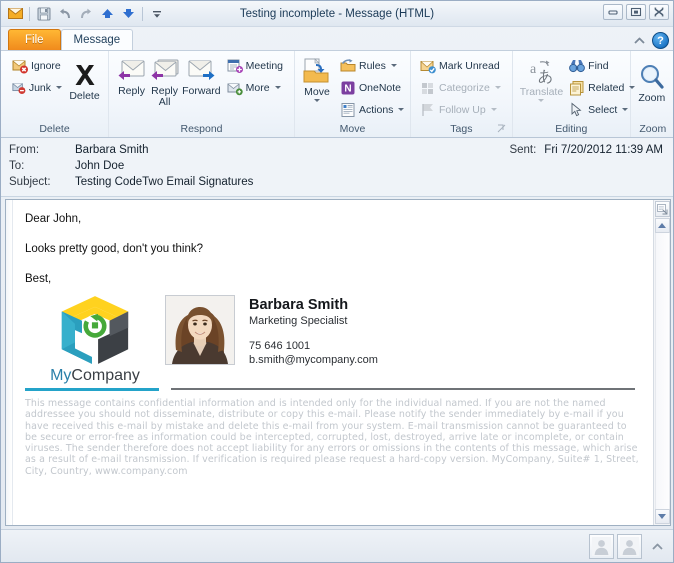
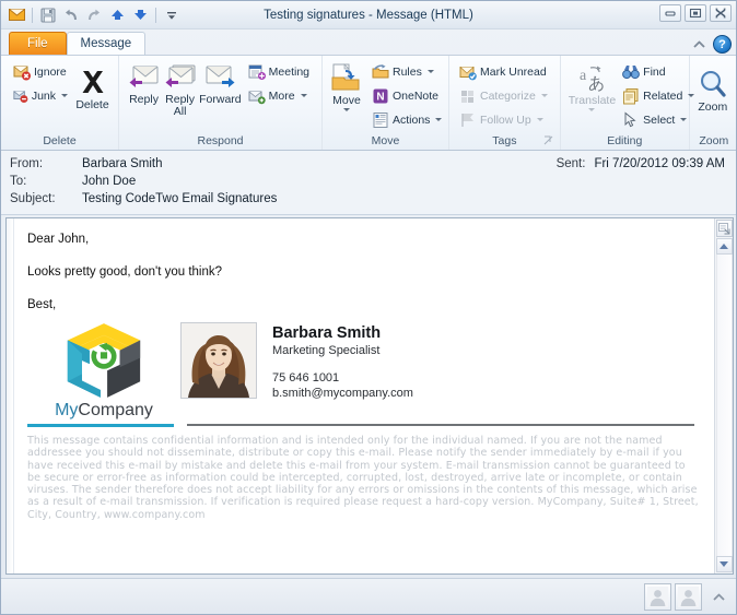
- Testing incomplete - Message (HTML)
+ Testing signatures - Message (HTML)
  File
  Message
  ?
  Ignore
  Junk
  Delete
  Delete
  Reply
  Reply All
  Forward
  Meeting
  More
  Respond
  Move
  Rules
  N
  OneNote
  Actions
  Move
  Mark Unread
  Categorize
  Follow Up
  Tags
  a
  あ
  Translate
  Find
  Related
  Select
  Editing
  Zoom
  Zoom
  From:
  Barbara Smith
  To:
  John Doe
  Subject:
  Testing CodeTwo Email Signatures
  Sent:
- Fri 7/20/2012 11:39 AM
+ Fri 7/20/2012 09:39 AM
  Dear John,
  Looks pretty good, don't you think?
  Best,
  MyCompany
  Barbara Smith
  Marketing Specialist
  75 646 1001
  b.smith@mycompany.com
  This message contains confidential information and is intended only for the individual named. If you are not the named addressee you should not disseminate, distribute or copy this e-mail. Please notify the sender immediately by e-mail if you have received this e-mail by mistake and delete this e-mail from your system. E-mail transmission cannot be guaranteed to be secure or error-free as information could be intercepted, corrupted, lost, destroyed, arrive late or incomplete, or contain viruses. The sender therefore does not accept liability for any errors or omissions in the contents of this message, which arise as a result of e-mail transmission. If verification is required please request a hard-copy version. MyCompany, Suite# 1, Street, City, Country, www.company.com
